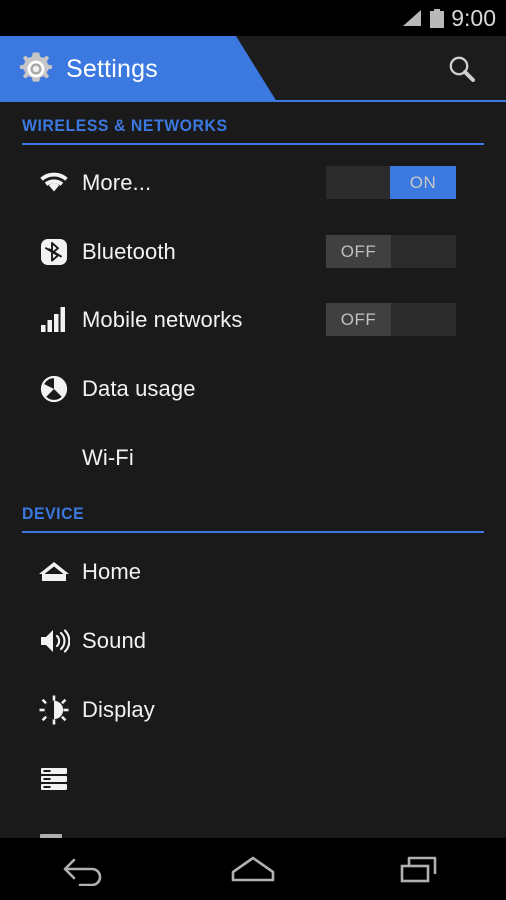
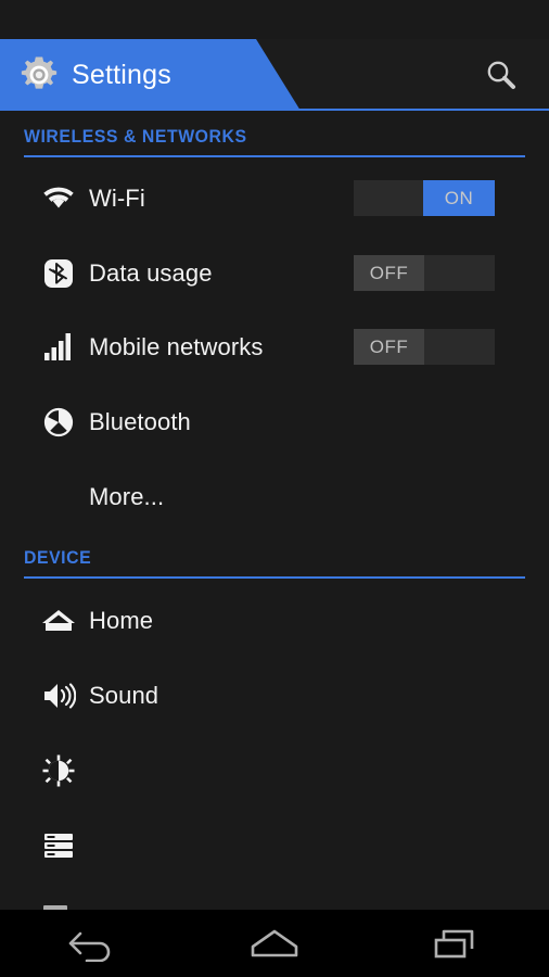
- 9:00
  Settings
  WIRELESS & NETWORKS
- More...
+ Wi-Fi
  ON
- Bluetooth
+ Data usage
  OFF
  Mobile networks
  OFF
- Data usage
+ Bluetooth
- Wi-Fi
+ More...
  DEVICE
  Home
  Sound
- Display
